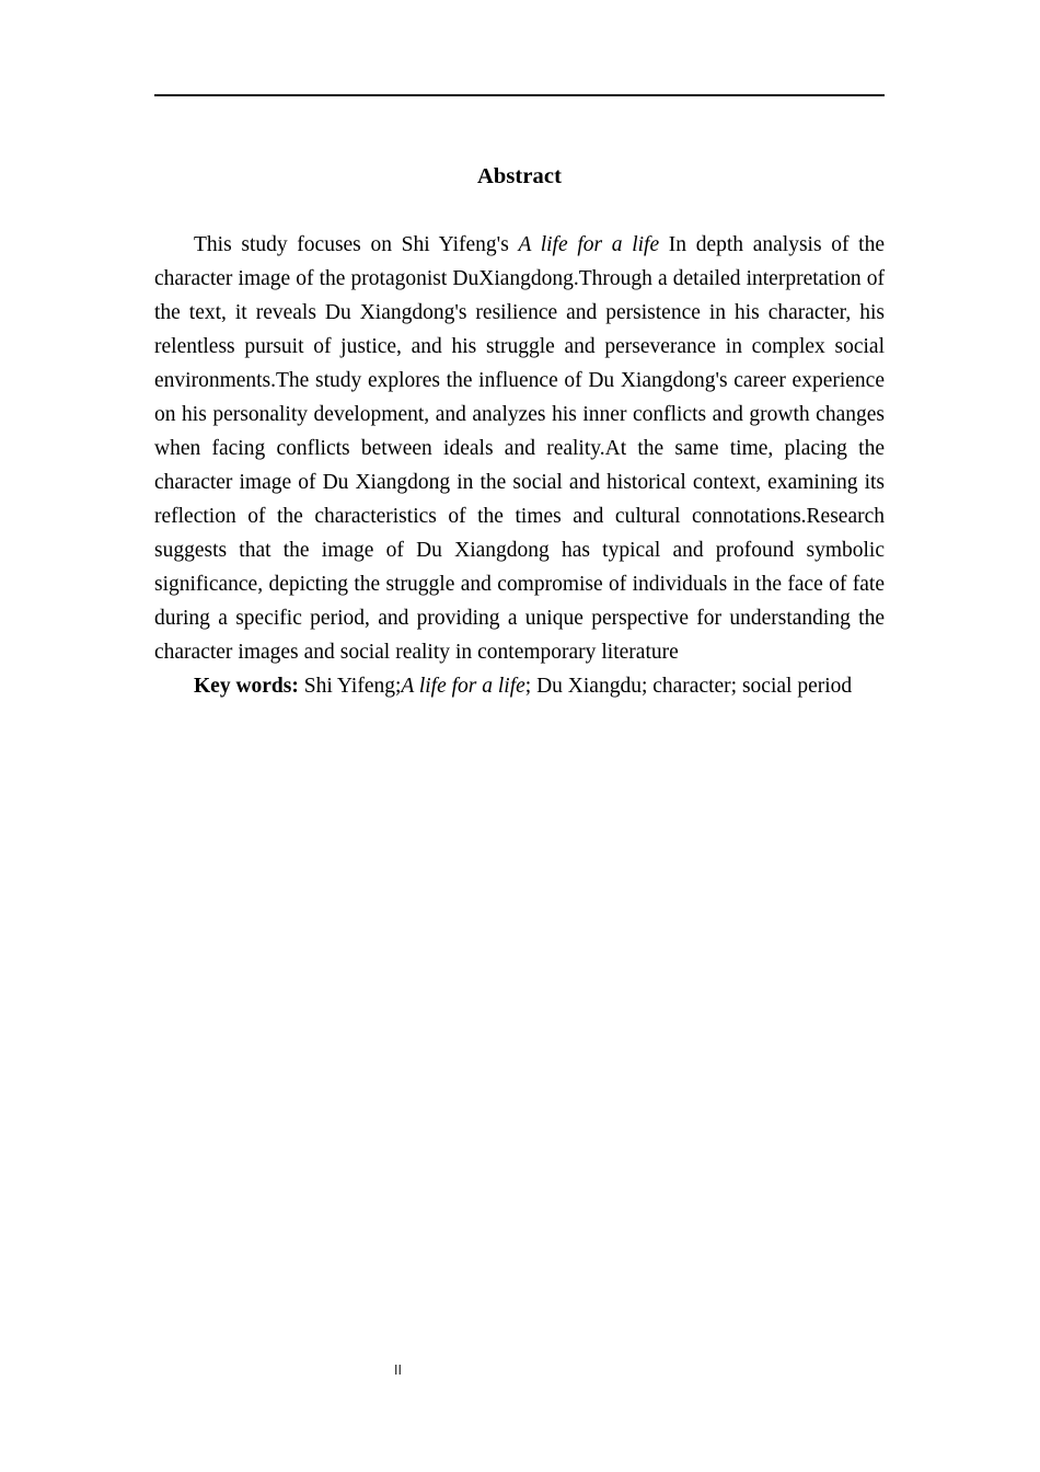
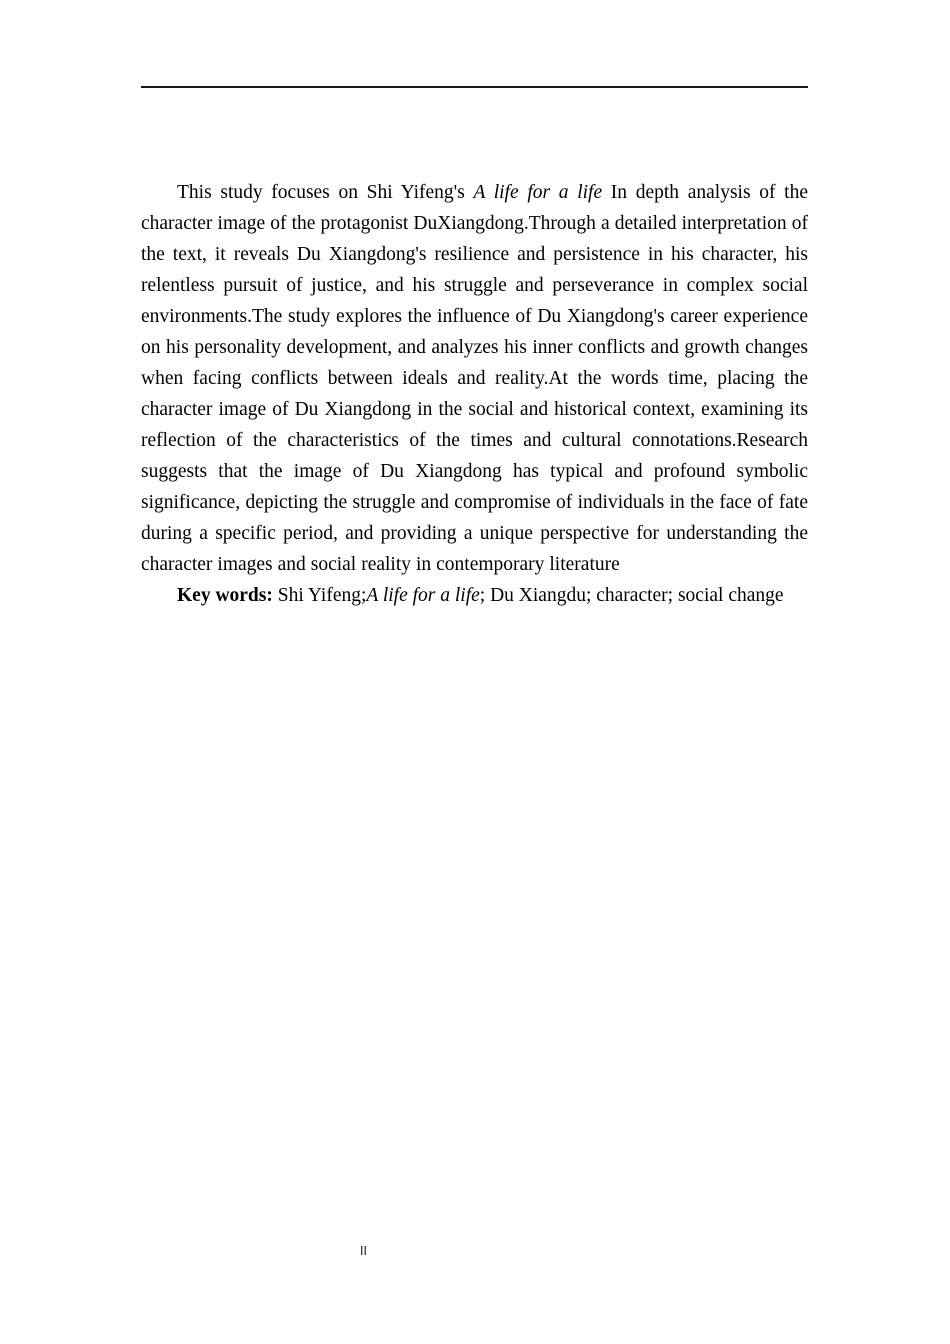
- Abstract
- This study focuses on Shi Yifeng's A life for a life In depth analysis of the character image of the protagonist DuXiangdong.Through a detailed interpretation of the text, it reveals Du Xiangdong's resilience and persistence in his character, his relentless pursuit of justice, and his struggle and perseverance in complex social environments.The study explores the influence of Du Xiangdong's career experience on his personality development, and analyzes his inner conflicts and growth changes when facing conflicts between ideals and reality.At the same time, placing the character image of Du Xiangdong in the social and historical context, examining its reflection of the characteristics of the times and cultural connotations.Research suggests that the image of Du Xiangdong has typical and profound symbolic significance, depicting the struggle and compromise of individuals in the face of fate during a specific period, and providing a unique perspective for understanding the character images and social reality in contemporary literature
+ This study focuses on Shi Yifeng's A life for a life In depth analysis of the character image of the protagonist DuXiangdong.Through a detailed interpretation of the text, it reveals Du Xiangdong's resilience and persistence in his character, his relentless pursuit of justice, and his struggle and perseverance in complex social environments.The study explores the influence of Du Xiangdong's career experience on his personality development, and analyzes his inner conflicts and growth changes when facing conflicts between ideals and reality.At the words time, placing the character image of Du Xiangdong in the social and historical context, examining its reflection of the characteristics of the times and cultural connotations.Research suggests that the image of Du Xiangdong has typical and profound symbolic significance, depicting the struggle and compromise of individuals in the face of fate during a specific period, and providing a unique perspective for understanding the character images and social reality in contemporary literature
- Key words: Shi Yifeng;A life for a life; Du Xiangdu; character; social period
+ Key words: Shi Yifeng;A life for a life; Du Xiangdu; character; social change
  II
